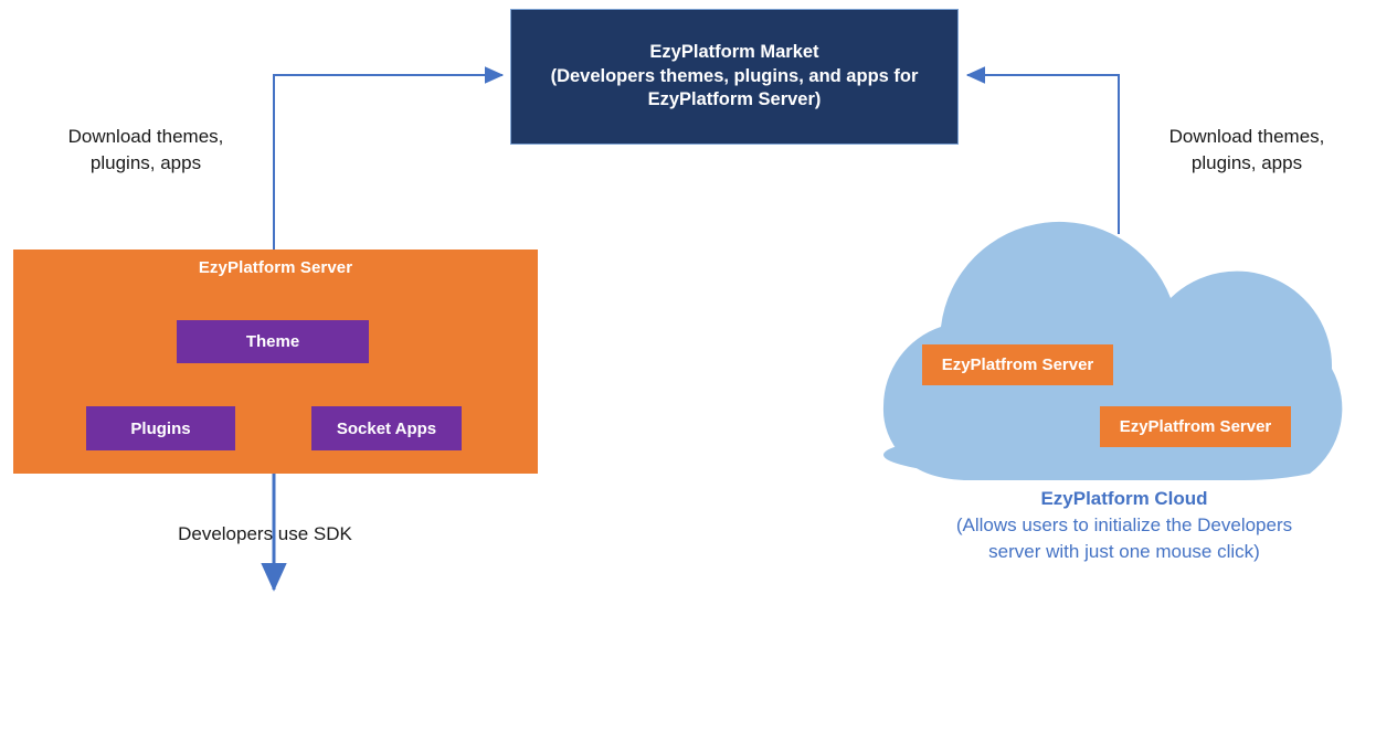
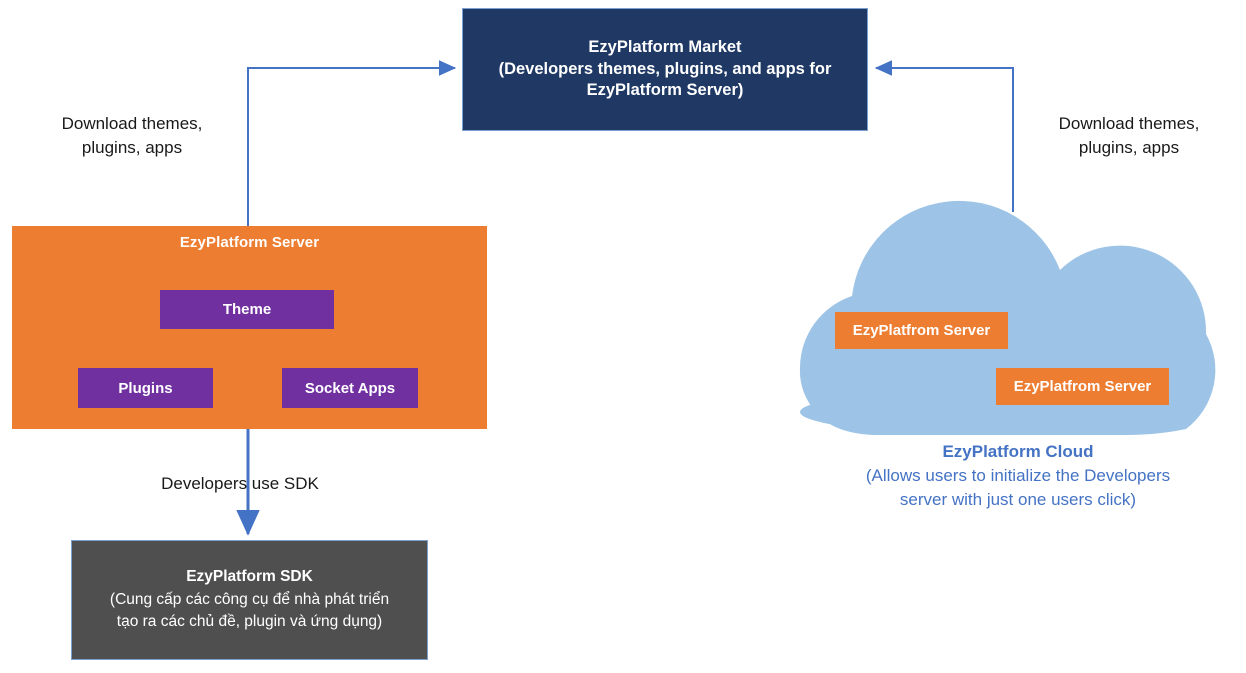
  EzyPlatform Market
  (Developers themes, plugins, and apps for
  EzyPlatform Server)
  EzyPlatform Server
  Theme
  Plugins
  Socket Apps
+ EzyPlatform SDK
+ (Cung cấp các công cụ để nhà phát triển
+ tạo ra các chủ đề, plugin và ứng dụng)
  EzyPlatfrom Server
  EzyPlatfrom Server
  EzyPlatform Cloud
  (Allows users to initialize the Developers
- server with just one mouse click)
+ server with just one users click)
  Download themes,
  plugins, apps
  Download themes,
  plugins, apps
  Developers use SDK
